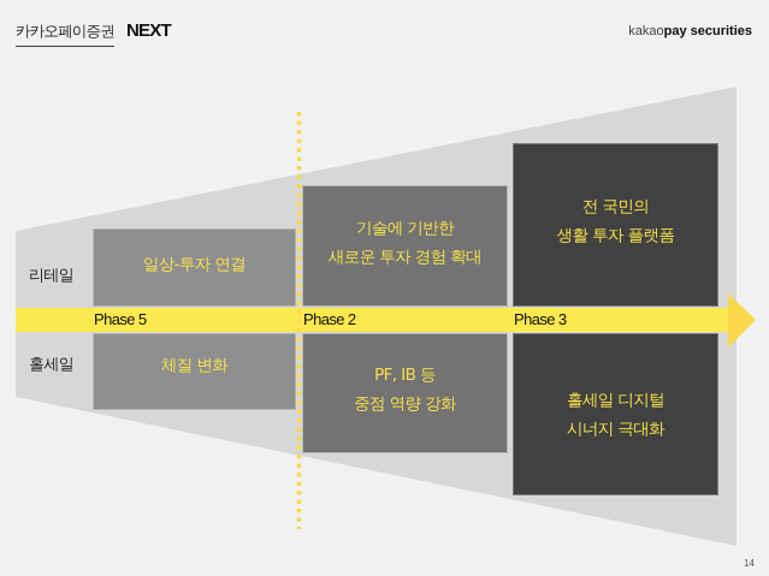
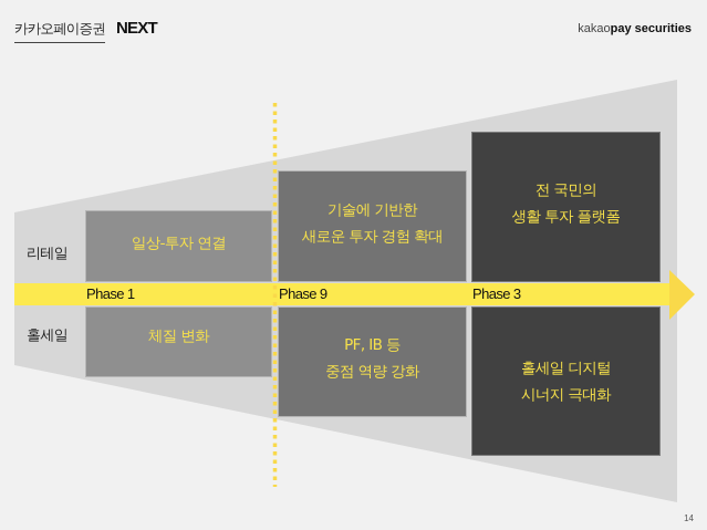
  카카오페이증권
  NEXT
  kakaopay securities
  리테일
  홀세일
  일상-투자 연결
  체질 변화
  기술에 기반한
  새로운 투자 경험 확대
  PF, IB 등
  중점 역량 강화
  전 국민의
  생활 투자 플랫폼
  홀세일 디지털
  시너지 극대화
- Phase 5
+ Phase 1
- Phase 2
+ Phase 9
  Phase 3
  14
